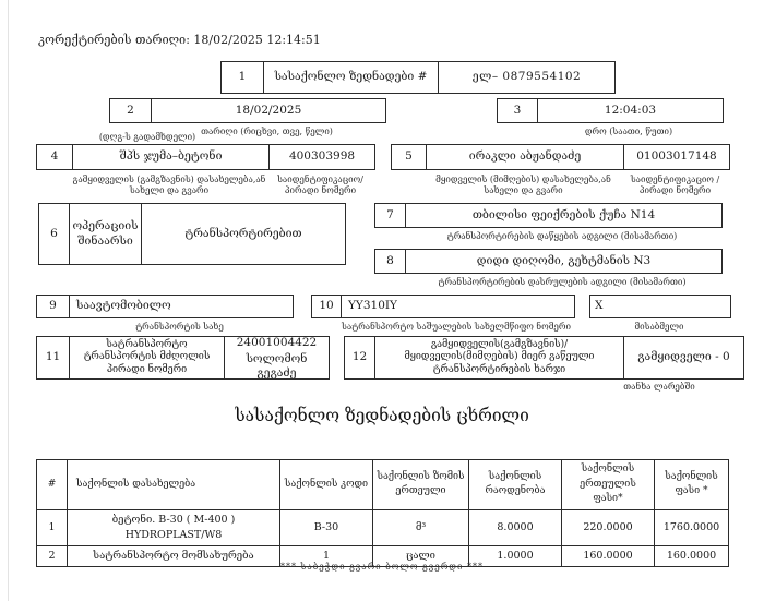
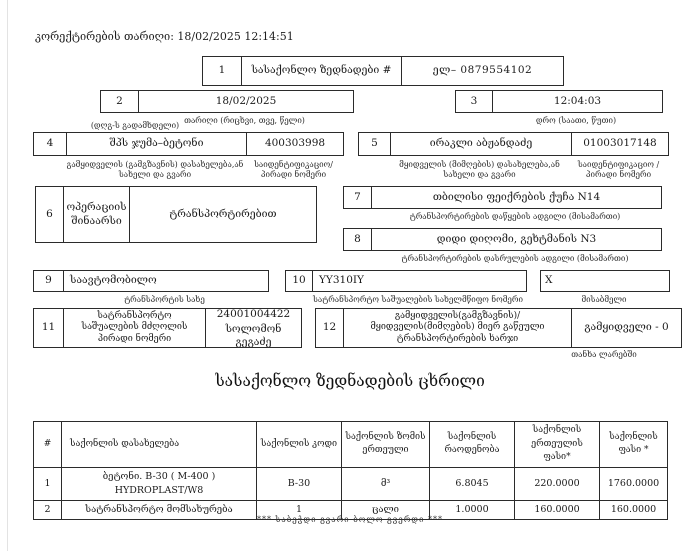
  კორექტირების თარიღი: 18/02/2025 12:14:51
  1
  სასაქონლო ზედნადები #
  ელ– 0879554102
  2
  18/02/2025
  თარიღი (რიცხვი, თვე, წელი)
  3
  12:04:03
  დრო (საათი, წუთი)
  (დღგ-ს გადამხდელი)
  4
  შპს ჯუმა–ბეტონი
  400303998
  გამყიდველის (გამგზავნის) დასახელება,ან სახელი და გვარი
  საიდენტიფიკაციო/პირადი ნომერი
  5
  ირაკლი აბჟანდაძე
  01003017148
  მყიდველის (მიმღების) დასახელება,ან სახელი და გვარი
  საიდენტიფიკაციო / პირადი ნომერი
  6
  ოპერაციის შინაარსი
  ტრანსპორტირებით
  7
  თბილისი ფეიქრების ქუჩა N14
  ტრანსპორტირების დაწყების ადგილი (მისამართი)
  8
  დიდი დიღომი, გეხტმანის N3
  ტრანსპორტირების დასრულების ადგილი (მისამართი)
  9
  საავტომობილო
  ტრანსპორტის სახე
  10
  YY310IY
  სატრანსპორტო საშუალების სახელმწიფო ნომერი
  X
  მისაბმელი
  11
- სატრანსპორტო ტრანსპორტის მძღოლის პირადი ნომერი
+ სატრანსპორტო საშუალების მძღოლის პირადი ნომერი
  24001004422
  სოლომონ გეგაძე
  12
  გამყიდველის(გამგზავნის)/მყიდველის(მიმღების) მიერ გაწეული ტრანსპორტირების ხარჯი
  გამყიდველი - 0
  თანხა ლარებში
  სასაქონლო ზედნადების ცხრილი
  #	საქონლის დასახელება	საქონლის კოდი	საქონლის ზომის ერთეული	საქონლის რაოდენობა	საქონლის ერთეულის ფასი*	საქონლის ფასი *
- 1	ბეტონი. B-30 ( M-400 ) HYDROPLAST/W8	B-30	მ³	8.0000	220.0000	1760.0000
+ 1	ბეტონი. B-30 ( M-400 ) HYDROPLAST/W8	B-30	მ³	6.8045	220.0000	1760.0000
  2	სატრანსპორტო მომსახურება	1	ცალი	1.0000	160.0000	160.0000
  *** საბეჭდი გვარი ბოლო გვერდი ***
